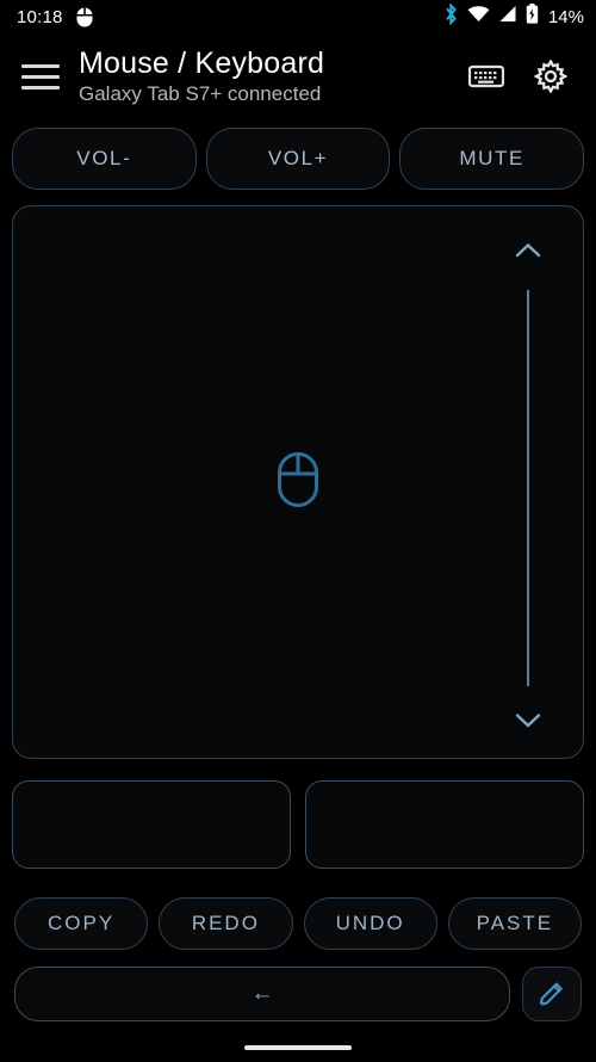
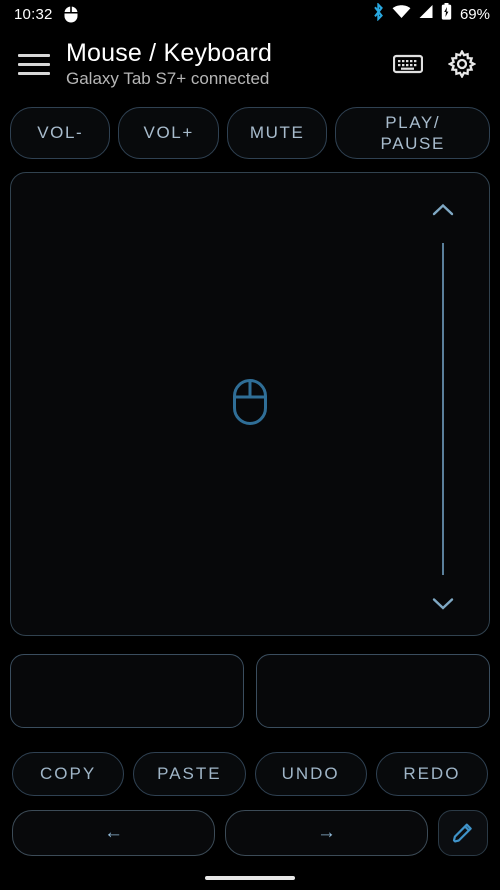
- 10:18
+ 10:32
- 14%
+ 69%
  Mouse / Keyboard
  Galaxy Tab S7+ connected
  VOL-
  VOL+
  MUTE
+ PLAY/
+ PAUSE
  COPY
- REDO
+ PASTE
  UNDO
- PASTE
+ REDO
  ←
+ →
